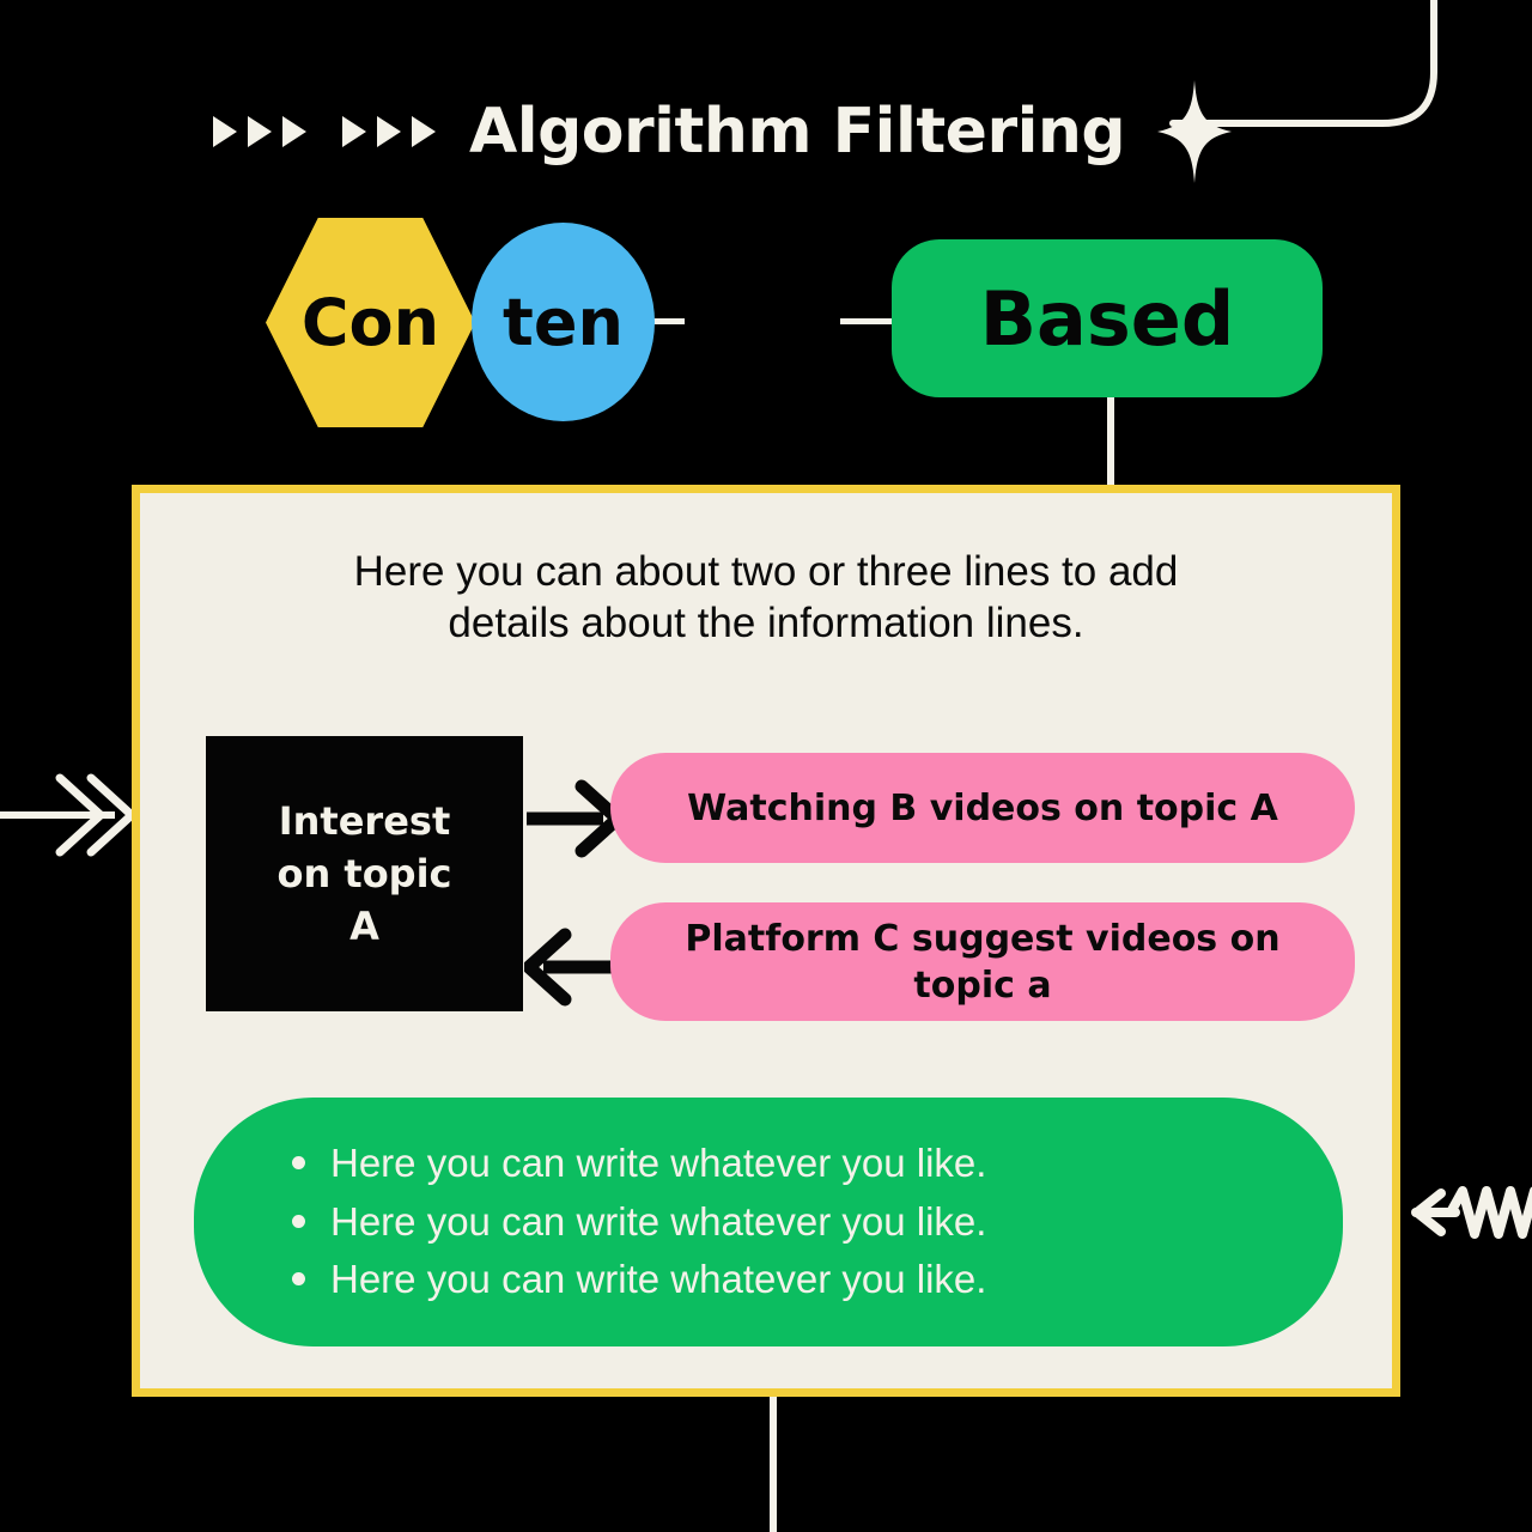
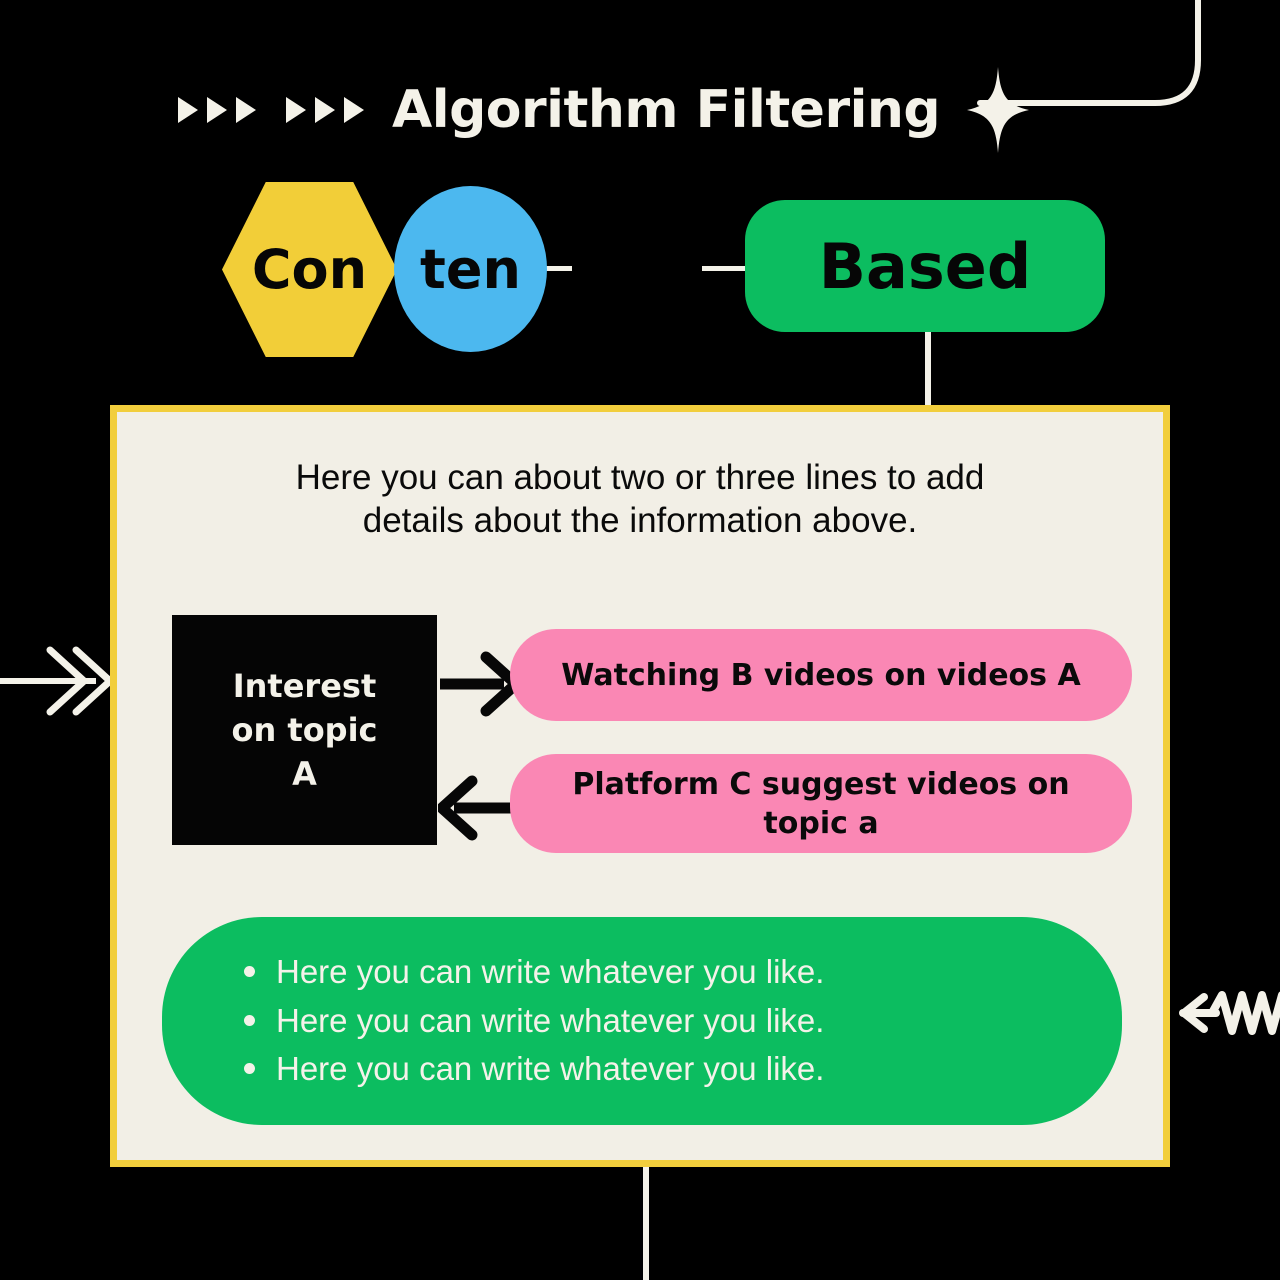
  Algorithm Filtering
  Con
  ten
  Based
  Here you can about two or three lines to add
- details about the information lines.
+ details about the information above.
  Interest
  on topic
  A
- Watching B videos on topic A
+ Watching B videos on videos A
  Platform C suggest videos on topic a
  Here you can write whatever you like.
  Here you can write whatever you like.
  Here you can write whatever you like.
